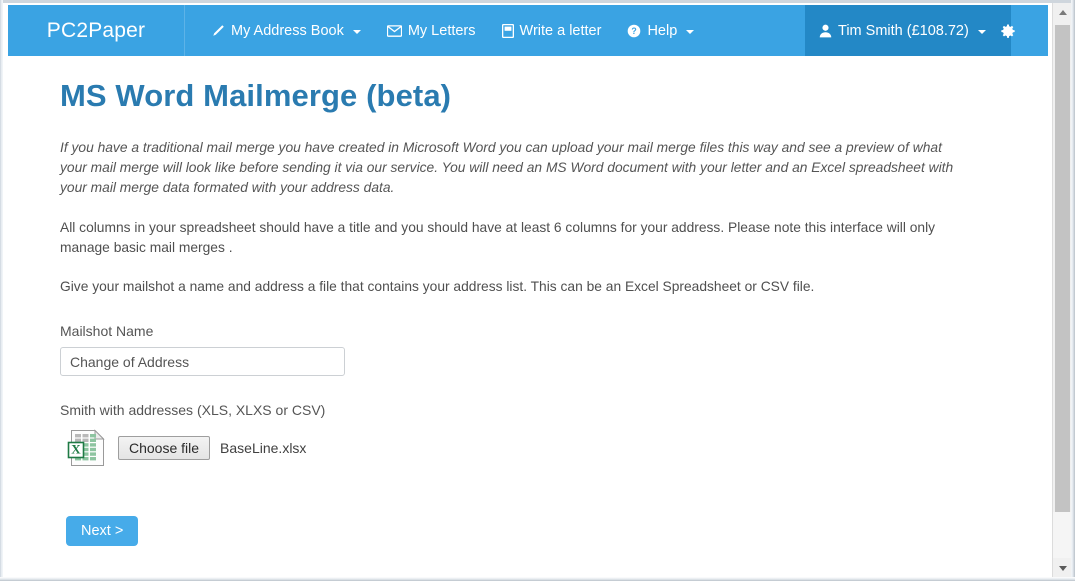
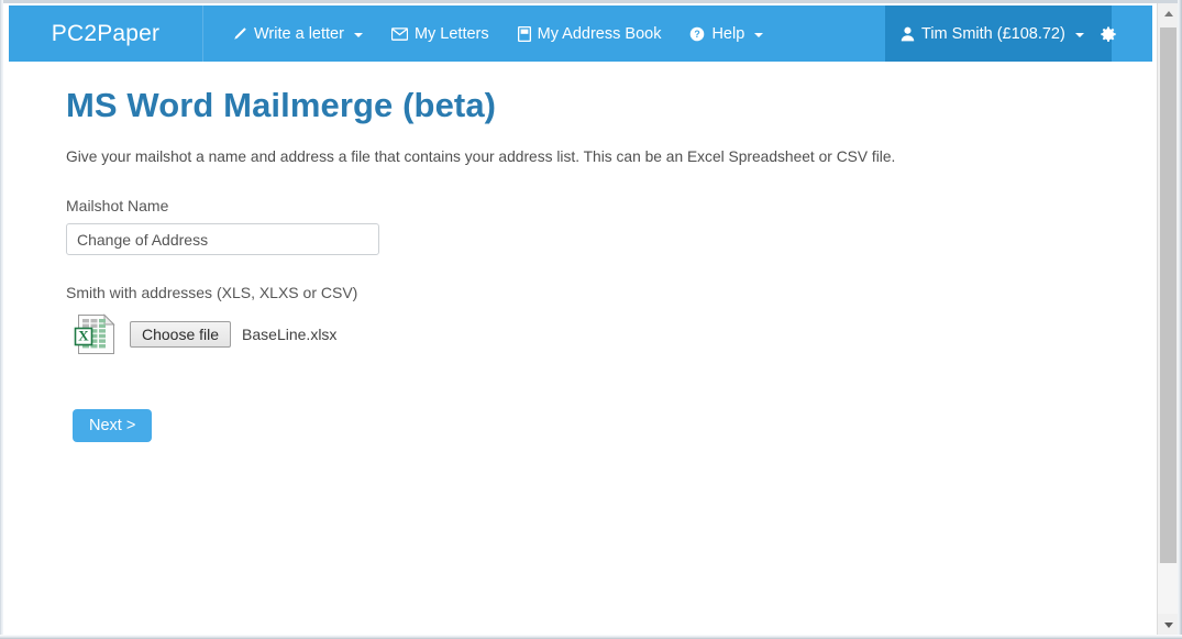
  PC2Paper
- My Address Book
+ Write a letter
  My Letters
- Write a letter
+ My Address Book
  ?
  Help
  Tim Smith (£108.72)
  MS Word Mailmerge (beta)
- If you have a traditional mail merge you have created in Microsoft Word you can upload your mail merge files this way and see a preview of what your mail merge will look like before sending it via our service. You will need an MS Word document with your letter and an Excel spreadsheet with your mail merge data formated with your address data.
- All columns in your spreadsheet should have a title and you should have at least 6 columns for your address. Please note this interface will only manage basic mail merges .
  Give your mailshot a name and address a file that contains your address list. This can be an Excel Spreadsheet or CSV file.
  Mailshot Name
  Change of Address
  Smith with addresses (XLS, XLXS or CSV)
  X
  Choose file
  BaseLine.xlsx
  Next >
